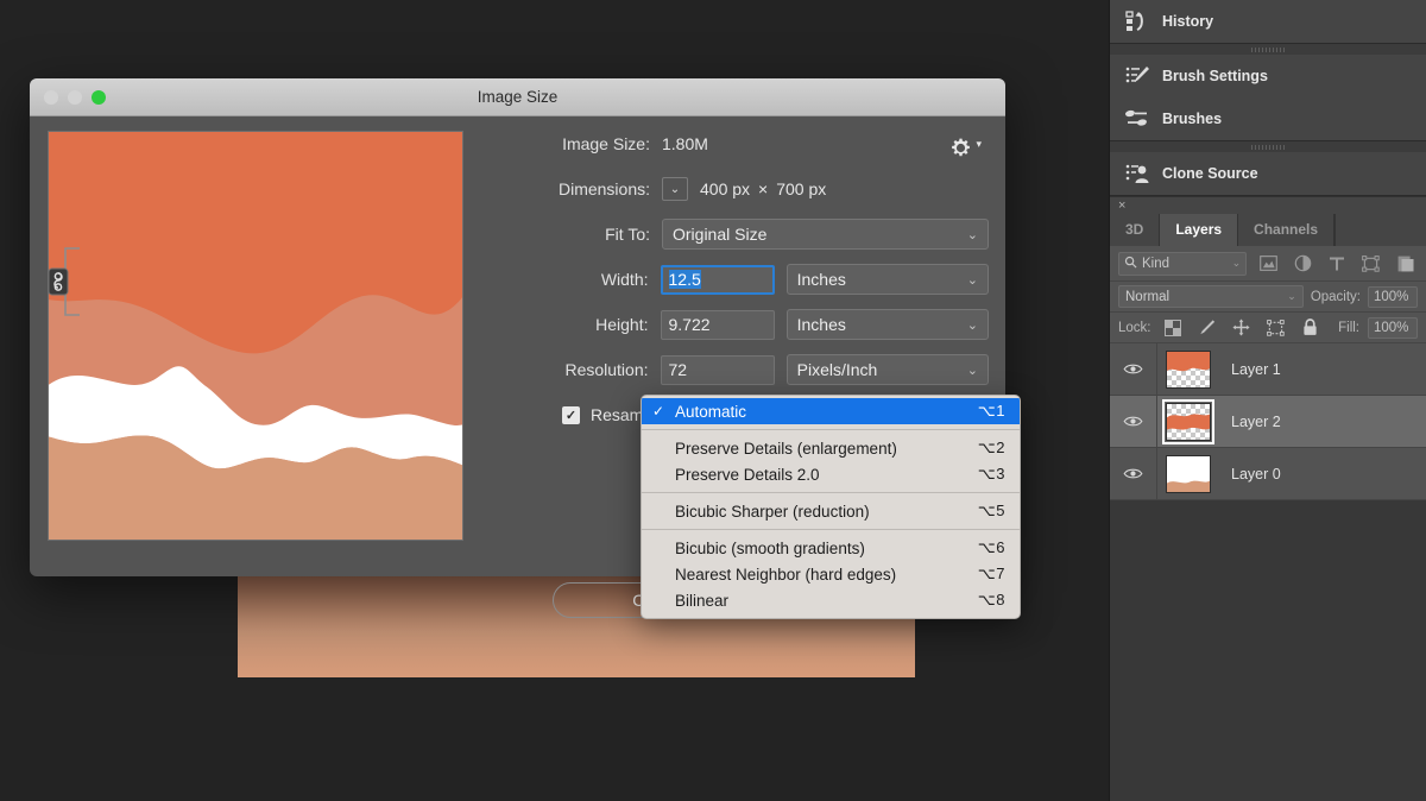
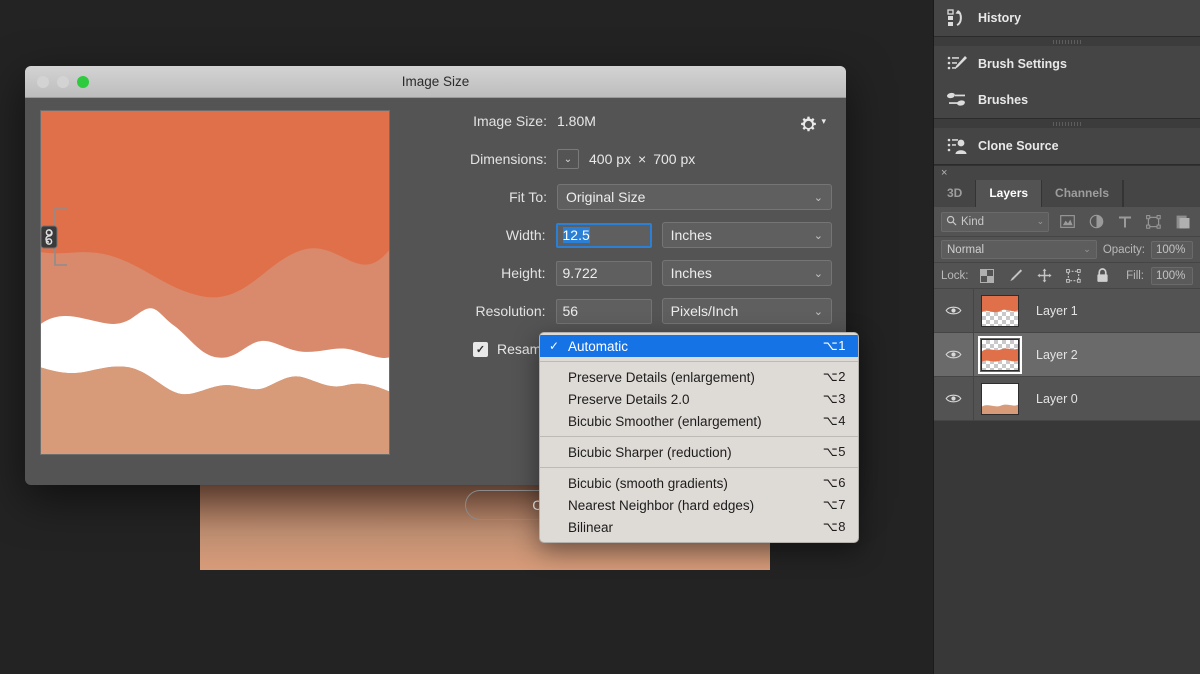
  History
  Brush Settings
  Brushes
  Clone Source
  ×
  3D
  Layers
  Channels
  Kind
  ⌄
  Normal
  ⌄
  Opacity:
  100%
  Lock:
  Fill:
  100%
  Layer 1
  Layer 2
  Layer 0
  Image Size
  ▾
  Image Size:
  1.80M
  Dimensions:
  ⌄
  400 px
  ×
  700 px
  Fit To:
  Original Size
  ⌄
  Width:
  12.5
  Inches
  ⌄
  Height:
  9.722
  Inches
  ⌄
  Resolution:
- 72
+ 56
  Pixels/Inch
  ⌄
  ✓
  ✓
  Automatic
  ⌥1
  Preserve Details (enlargement)
  ⌥2
  Preserve Details 2.0
  ⌥3
+ Bicubic Smoother (enlargement)
+ ⌥4
  Bicubic Sharper (reduction)
  ⌥5
  Bicubic (smooth gradients)
  ⌥6
  Nearest Neighbor (hard edges)
  ⌥7
  Bilinear
  ⌥8
